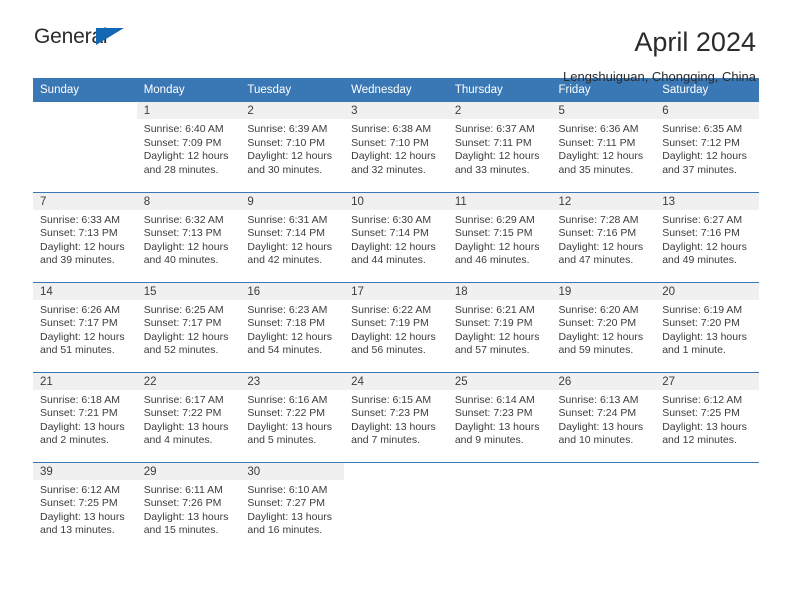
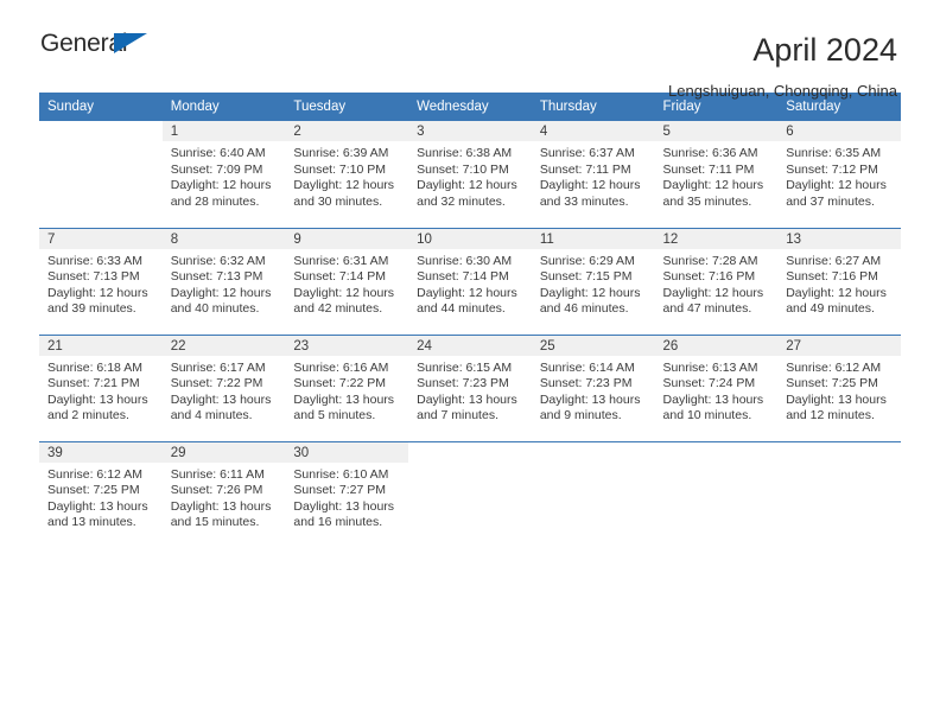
  General
  April 2024
  Lengshuiguan, Chongqing, China
  Sunday	Monday	Tuesday	Wednesday	Thursday	Friday	Saturday
- 	1Sunrise: 6:40 AMSunset: 7:09 PMDaylight: 12 hoursand 28 minutes.	2Sunrise: 6:39 AMSunset: 7:10 PMDaylight: 12 hoursand 30 minutes.	3Sunrise: 6:38 AMSunset: 7:10 PMDaylight: 12 hoursand 32 minutes.	2Sunrise: 6:37 AMSunset: 7:11 PMDaylight: 12 hoursand 33 minutes.	5Sunrise: 6:36 AMSunset: 7:11 PMDaylight: 12 hoursand 35 minutes.	6Sunrise: 6:35 AMSunset: 7:12 PMDaylight: 12 hoursand 37 minutes.
+ 	1Sunrise: 6:40 AMSunset: 7:09 PMDaylight: 12 hoursand 28 minutes.	2Sunrise: 6:39 AMSunset: 7:10 PMDaylight: 12 hoursand 30 minutes.	3Sunrise: 6:38 AMSunset: 7:10 PMDaylight: 12 hoursand 32 minutes.	4Sunrise: 6:37 AMSunset: 7:11 PMDaylight: 12 hoursand 33 minutes.	5Sunrise: 6:36 AMSunset: 7:11 PMDaylight: 12 hoursand 35 minutes.	6Sunrise: 6:35 AMSunset: 7:12 PMDaylight: 12 hoursand 37 minutes.
  7Sunrise: 6:33 AMSunset: 7:13 PMDaylight: 12 hoursand 39 minutes.	8Sunrise: 6:32 AMSunset: 7:13 PMDaylight: 12 hoursand 40 minutes.	9Sunrise: 6:31 AMSunset: 7:14 PMDaylight: 12 hoursand 42 minutes.	10Sunrise: 6:30 AMSunset: 7:14 PMDaylight: 12 hoursand 44 minutes.	11Sunrise: 6:29 AMSunset: 7:15 PMDaylight: 12 hoursand 46 minutes.	12Sunrise: 7:28 AMSunset: 7:16 PMDaylight: 12 hoursand 47 minutes.	13Sunrise: 6:27 AMSunset: 7:16 PMDaylight: 12 hoursand 49 minutes.
- 14Sunrise: 6:26 AMSunset: 7:17 PMDaylight: 12 hoursand 51 minutes.	15Sunrise: 6:25 AMSunset: 7:17 PMDaylight: 12 hoursand 52 minutes.	16Sunrise: 6:23 AMSunset: 7:18 PMDaylight: 12 hoursand 54 minutes.	17Sunrise: 6:22 AMSunset: 7:19 PMDaylight: 12 hoursand 56 minutes.	18Sunrise: 6:21 AMSunset: 7:19 PMDaylight: 12 hoursand 57 minutes.	19Sunrise: 6:20 AMSunset: 7:20 PMDaylight: 12 hoursand 59 minutes.	20Sunrise: 6:19 AMSunset: 7:20 PMDaylight: 13 hoursand 1 minute.
  21Sunrise: 6:18 AMSunset: 7:21 PMDaylight: 13 hoursand 2 minutes.	22Sunrise: 6:17 AMSunset: 7:22 PMDaylight: 13 hoursand 4 minutes.	23Sunrise: 6:16 AMSunset: 7:22 PMDaylight: 13 hoursand 5 minutes.	24Sunrise: 6:15 AMSunset: 7:23 PMDaylight: 13 hoursand 7 minutes.	25Sunrise: 6:14 AMSunset: 7:23 PMDaylight: 13 hoursand 9 minutes.	26Sunrise: 6:13 AMSunset: 7:24 PMDaylight: 13 hoursand 10 minutes.	27Sunrise: 6:12 AMSunset: 7:25 PMDaylight: 13 hoursand 12 minutes.
  39Sunrise: 6:12 AMSunset: 7:25 PMDaylight: 13 hoursand 13 minutes.	29Sunrise: 6:11 AMSunset: 7:26 PMDaylight: 13 hoursand 15 minutes.	30Sunrise: 6:10 AMSunset: 7:27 PMDaylight: 13 hoursand 16 minutes.
